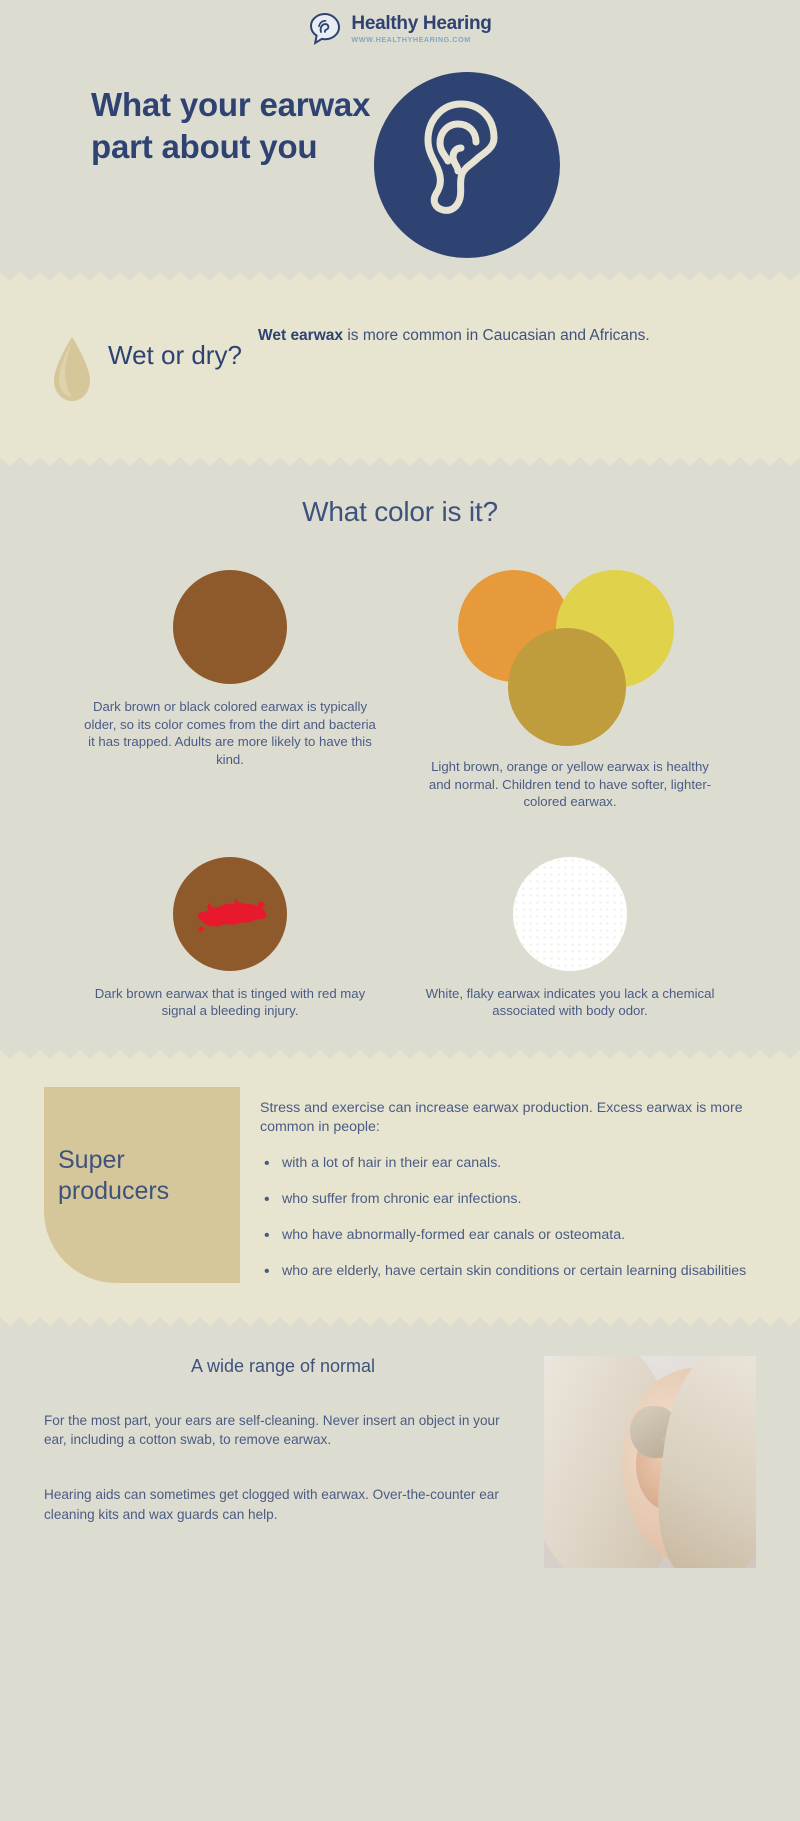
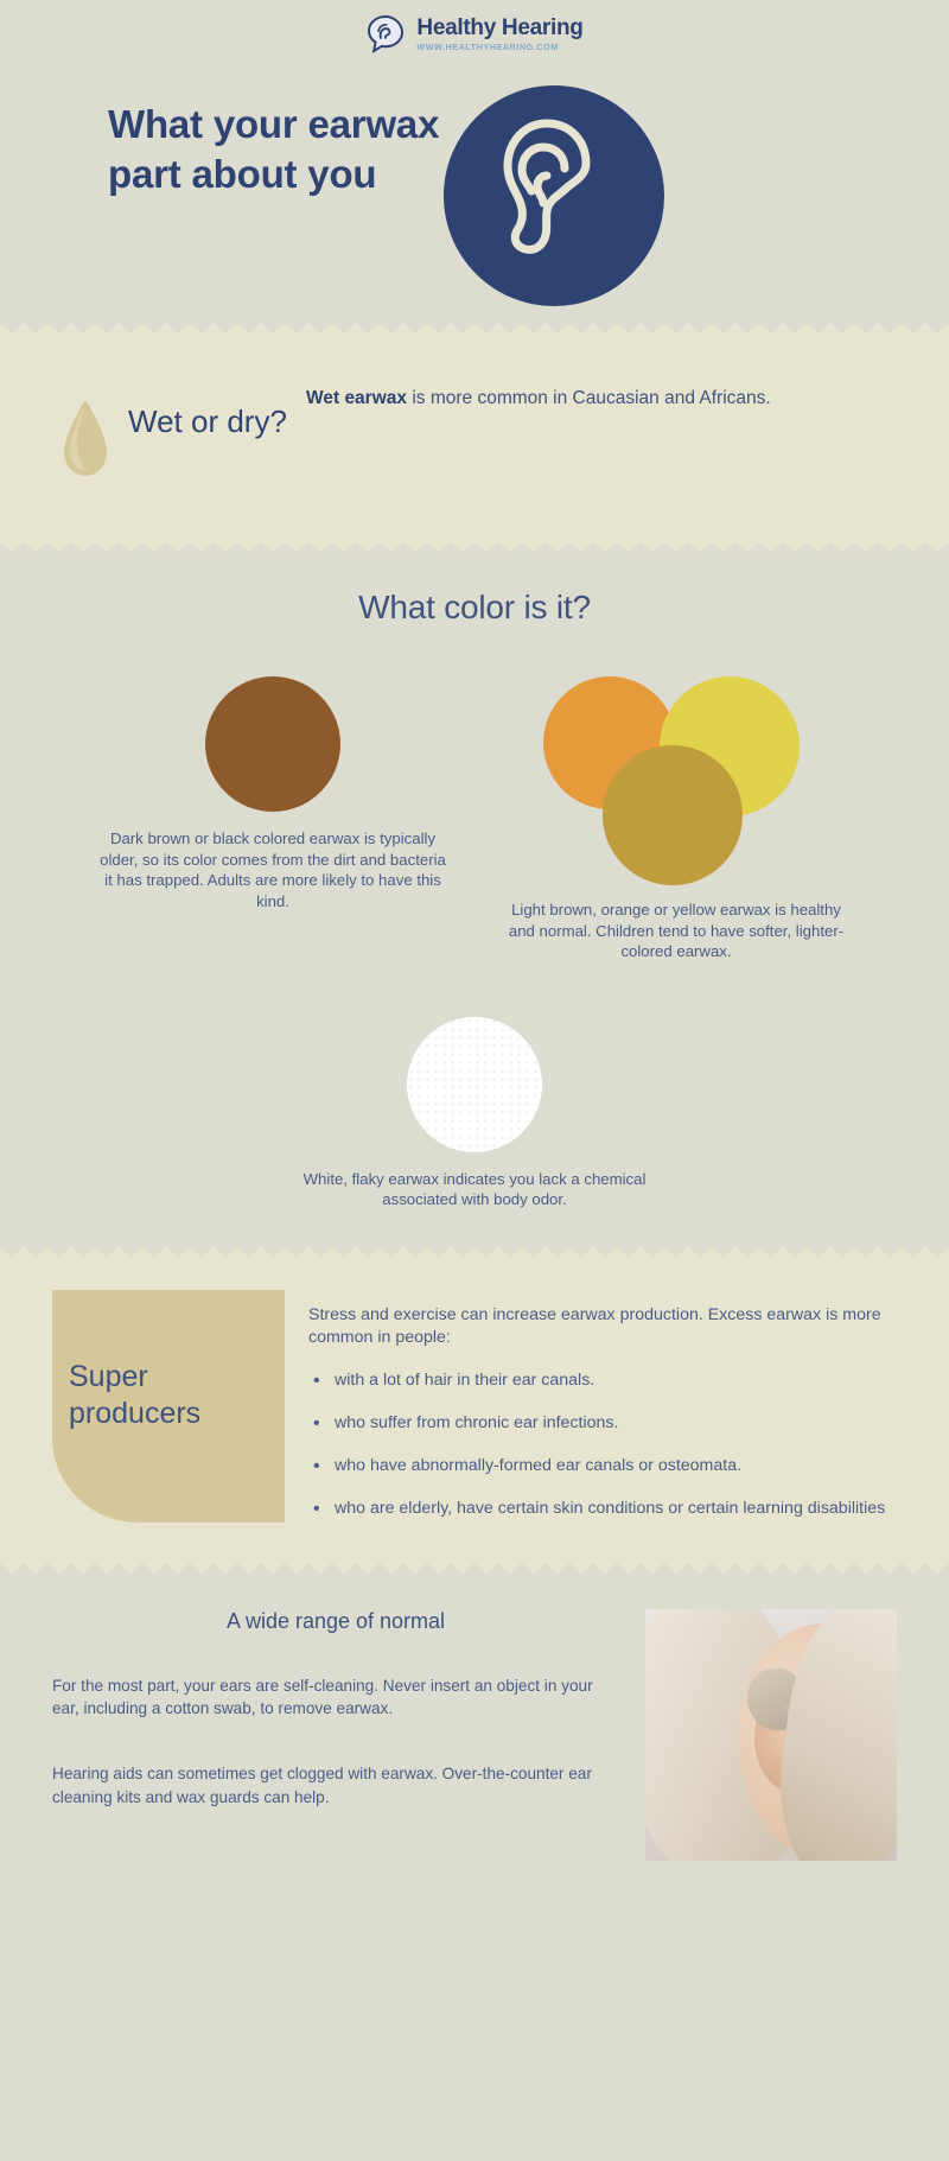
  Healthy Hearing
  WWW.HEALTHYHEARING.COM
  What your earwax part about you
  Wet or dry?
  Wet earwax is more common in Caucasian and Africans.
  What color is it?
  Dark brown or black colored earwax is typically older, so its color comes from the dirt and bacteria it has trapped. Adults are more likely to have this kind.
  Light brown, orange or yellow earwax is healthy and normal. Children tend to have softer, lighter-colored earwax.
- Dark brown earwax that is tinged with red may signal a bleeding injury.
  White, flaky earwax indicates you lack a chemical associated with body odor.
  Super producers
  Stress and exercise can increase earwax production. Excess earwax is more common in people:
  with a lot of hair in their ear canals.
  who suffer from chronic ear infections.
  who have abnormally-formed ear canals or osteomata.
  who are elderly, have certain skin conditions or certain learning disabilities
  A wide range of normal
  For the most part, your ears are self-cleaning. Never insert an object in your ear, including a cotton swab, to remove earwax.
  Hearing aids can sometimes get clogged with earwax. Over-the-counter ear cleaning kits and wax guards can help.
